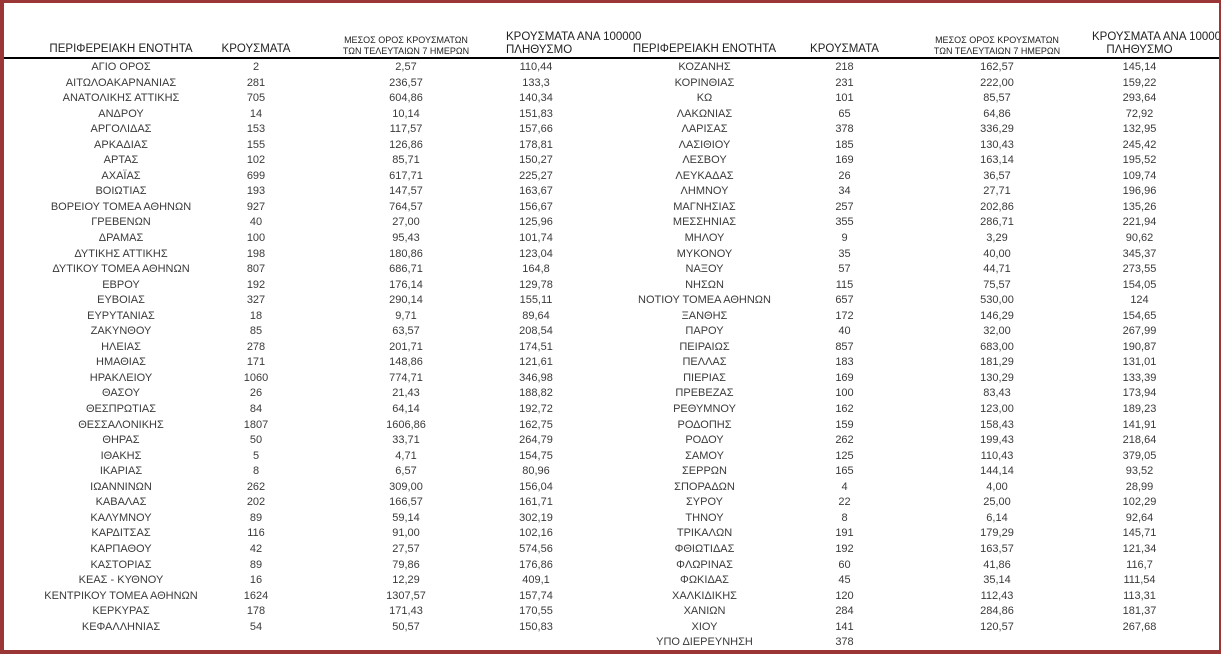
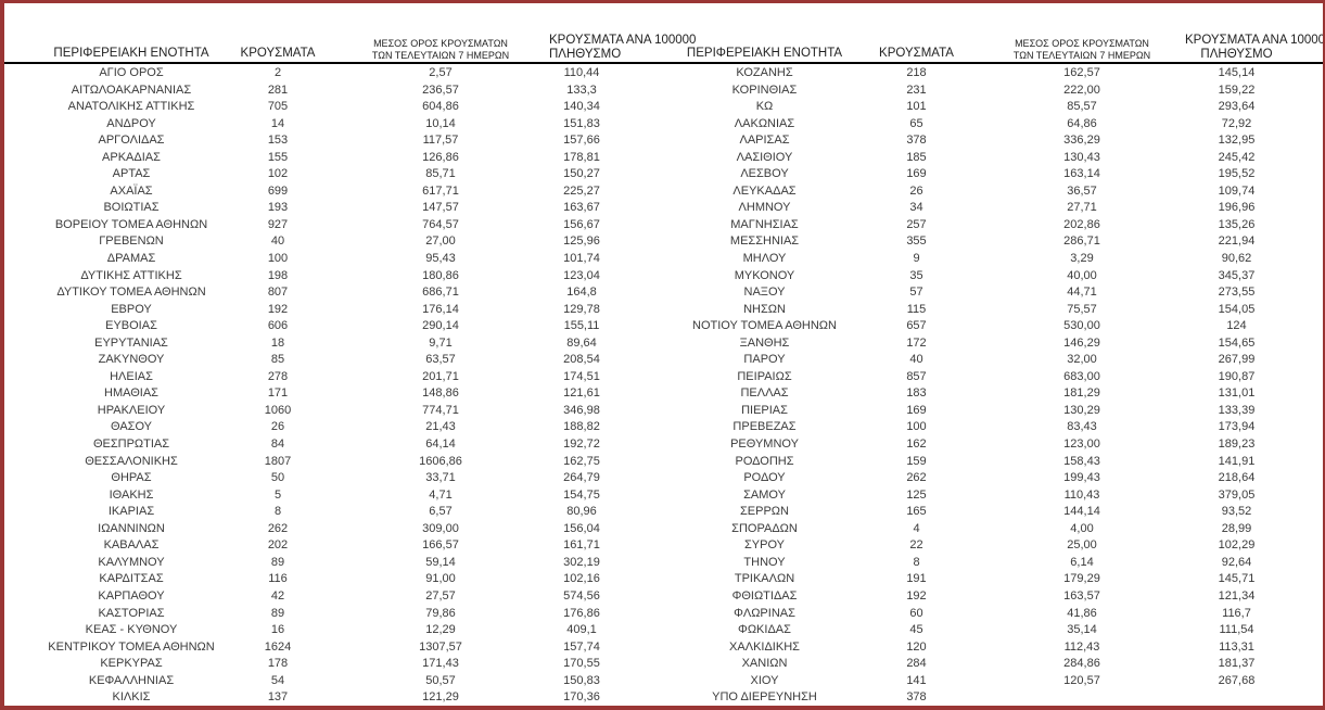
  ΠΕΡΙΦΕΡΕΙΑΚΗ ΕΝΟΤΗΤΑ
  ΚΡΟΥΣΜΑΤΑ
  ΜΕΣΟΣ ΟΡΟΣ ΚΡΟΥΣΜΑΤΩΝ
  ΤΩΝ ΤΕΛΕΥΤΑΙΩΝ 7 ΗΜΕΡΩΝ
  ΚΡΟΥΣΜΑΤΑ ΑΝΑ 10
  ΠΛΗΘΥΣΜΟ
  ΠΕΡΙΦΕΡΕΙΑΚΗ ΕΝΟΤΗΤΑ
  ΚΡΟΥΣΜΑΤΑ
  ΜΕΣΟΣ ΟΡΟΣ ΚΡΟΥΣΜΑΤΩΝ
  ΤΩΝ ΤΕΛΕΥΤΑΙΩΝ 7 ΗΜΕΡΩΝ
  ΚΡΟΥΣΜΑΤΑ ΑΝΑ 10000
  ΠΛΗΘΥΣΜΟ
  ΑΓΙΟ ΟΡΟΣ
  2
  2,57
  110,44
  ΑΙΤΩΛΟΑΚΑΡΝΑΝΙΑΣ
  281
  236,57
  133,3
  ΑΝΑΤΟΛΙΚΗΣ ΑΤΤΙΚΗΣ
  705
  604,86
  140,34
  ΑΝΔΡΟΥ
  14
  10,14
  151,83
  ΑΡΓΟΛΙΔΑΣ
  153
  117,57
  157,66
  ΑΡΚΑΔΙΑΣ
  155
  126,86
  178,81
  ΑΡΤΑΣ
  102
  85,71
  150,27
  ΑΧΑΪΑΣ
  699
  617,71
  225,27
  ΒΟΙΩΤΙΑΣ
  193
  147,57
  163,67
  ΒΟΡΕΙΟΥ ΤΟΜΕΑ ΑΘΗΝΩΝ
  927
  764,57
  156,67
  ΓΡΕΒΕΝΩΝ
  40
  27,00
  125,96
  ΔΡΑΜΑΣ
  100
  95,43
  101,74
  ΔΥΤΙΚΗΣ ΑΤΤΙΚΗΣ
  198
  180,86
  123,04
  ΔΥΤΙΚΟΥ ΤΟΜΕΑ ΑΘΗΝΩΝ
  807
  686,71
  164,8
  ΕΒΡΟΥ
  192
  176,14
  129,78
  ΕΥΒΟΙΑΣ
- 327
+ 606
  290,14
  155,11
  ΕΥΡΥΤΑΝΙΑΣ
  18
  9,71
  89,64
  ΖΑΚΥΝΘΟΥ
  85
  63,57
  208,54
  ΗΛΕΙΑΣ
  278
  201,71
  174,51
  ΗΜΑΘΙΑΣ
  171
  148,86
  121,61
  ΗΡΑΚΛΕΙΟΥ
  1060
  774,71
  346,98
  ΘΑΣΟΥ
  26
  21,43
  188,82
  ΘΕΣΠΡΩΤΙΑΣ
  84
  64,14
  192,72
  ΘΕΣΣΑΛΟΝΙΚΗΣ
  1807
  1606,86
  162,75
  ΘΗΡΑΣ
  50
  33,71
  264,79
  ΙΘΑΚΗΣ
  5
  4,71
  154,75
  ΙΚΑΡΙΑΣ
  8
  6,57
  80,96
  ΙΩΑΝΝΙΝΩΝ
  262
  309,00
  156,04
  ΚΑΒΑΛΑΣ
  202
  166,57
  161,71
  ΚΑΛΥΜΝΟΥ
  89
  59,14
  302,19
  ΚΑΡΔΙΤΣΑΣ
  116
  91,00
  102,16
  ΚΑΡΠΑΘΟΥ
  42
  27,57
  574,56
  ΚΑΣΤΟΡΙΑΣ
  89
  79,86
  176,86
  ΚΕΑΣ - ΚΥΘΝΟΥ
  16
  12,29
  409,1
  ΚΕΝΤΡΙΚΟΥ ΤΟΜΕΑ ΑΘΗΝΩΝ
  1624
  1307,57
  157,74
  ΚΕΡΚΥΡΑΣ
  178
  171,43
  170,55
  ΚΕΦΑΛΛΗΝΙΑΣ
  54
  50,57
  150,83
+ ΚΙΛΚΙΣ
+ 137
+ 121,29
+ 170,36
  ΚΟΖΑΝΗΣ
  218
  162,57
  145,14
  ΚΟΡΙΝΘΙΑΣ
  231
  222,00
  159,22
  ΚΩ
  101
  85,57
  293,64
  ΛΑΚΩΝΙΑΣ
  65
  64,86
  72,92
  ΛΑΡΙΣΑΣ
  378
  336,29
  132,95
  ΛΑΣΙΘΙΟΥ
  185
  130,43
  245,42
  ΛΕΣΒΟΥ
  169
  163,14
  195,52
  ΛΕΥΚΑΔΑΣ
  26
  36,57
  109,74
  ΛΗΜΝΟΥ
  34
  27,71
  196,96
  ΜΑΓΝΗΣΙΑΣ
  257
  202,86
  135,26
  ΜΕΣΣΗΝΙΑΣ
  355
  286,71
  221,94
  ΜΗΛΟΥ
  9
  3,29
  90,62
  ΜΥΚΟΝΟΥ
  35
  40,00
  345,37
  ΝΑΞΟΥ
  57
  44,71
  273,55
  ΝΗΣΩΝ
  115
  75,57
  154,05
  ΝΟΤΙΟΥ ΤΟΜΕΑ ΑΘΗΝΩΝ
  657
  530,00
  124
  ΞΑΝΘΗΣ
  172
  146,29
  154,65
  ΠΑΡΟΥ
  40
  32,00
  267,99
  ΠΕΙΡΑΙΩΣ
  857
  683,00
  190,87
  ΠΕΛΛΑΣ
  183
  181,29
  131,01
  ΠΙΕΡΙΑΣ
  169
  130,29
  133,39
  ΠΡΕΒΕΖΑΣ
  100
  83,43
  173,94
  ΡΕΘΥΜΝΟΥ
  162
  123,00
  189,23
  ΡΟΔΟΠΗΣ
  159
  158,43
  141,91
  ΡΟΔΟΥ
  262
  199,43
  218,64
  ΣΑΜΟΥ
  125
  110,43
  379,05
  ΣΕΡΡΩΝ
  165
  144,14
  93,52
  ΣΠΟΡΑΔΩΝ
  4
  4,00
  28,99
  ΣΥΡΟΥ
  22
  25,00
  102,29
  ΤΗΝΟΥ
  8
  6,14
  92,64
  ΤΡΙΚΑΛΩΝ
  191
  179,29
  145,71
  ΦΘΙΩΤΙΔΑΣ
  192
  163,57
  121,34
  ΦΛΩΡΙΝΑΣ
  60
  41,86
  116,7
  ΦΩΚΙΔΑΣ
  45
  35,14
  111,54
  ΧΑΛΚΙΔΙΚΗΣ
  120
  112,43
  113,31
  ΧΑΝΙΩΝ
  284
  284,86
  181,37
  ΧΙΟΥ
  141
  120,57
  267,68
  ΥΠΟ ΔΙΕΡΕΥΝΗΣΗ
  378
